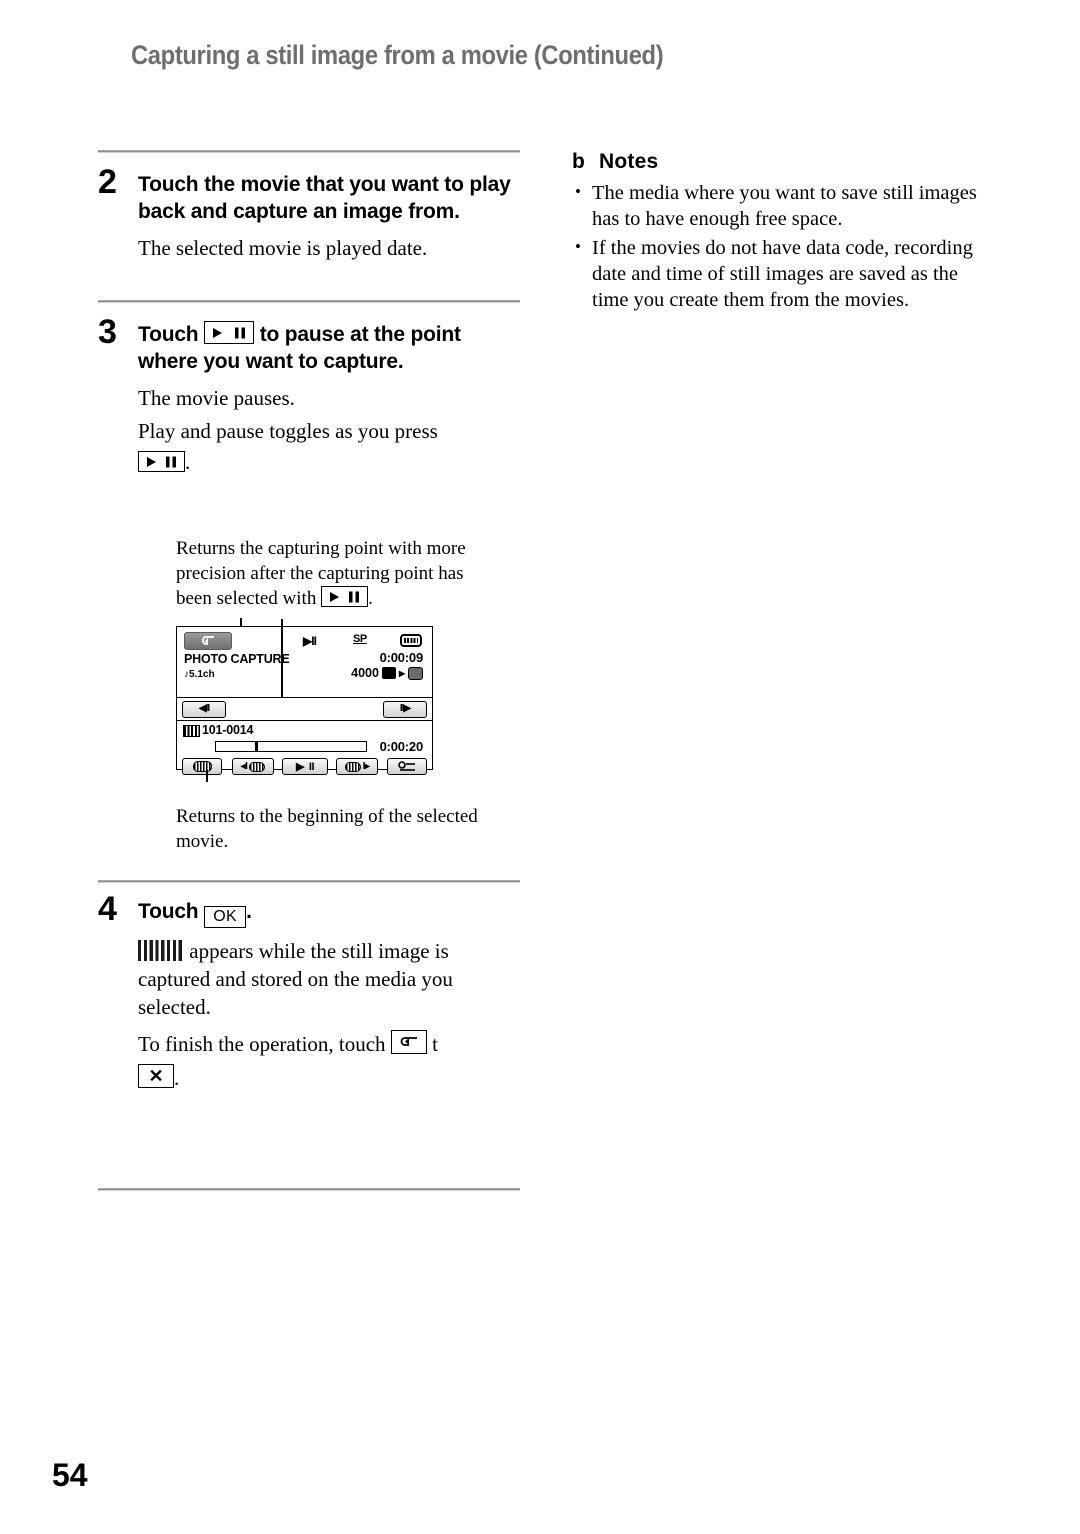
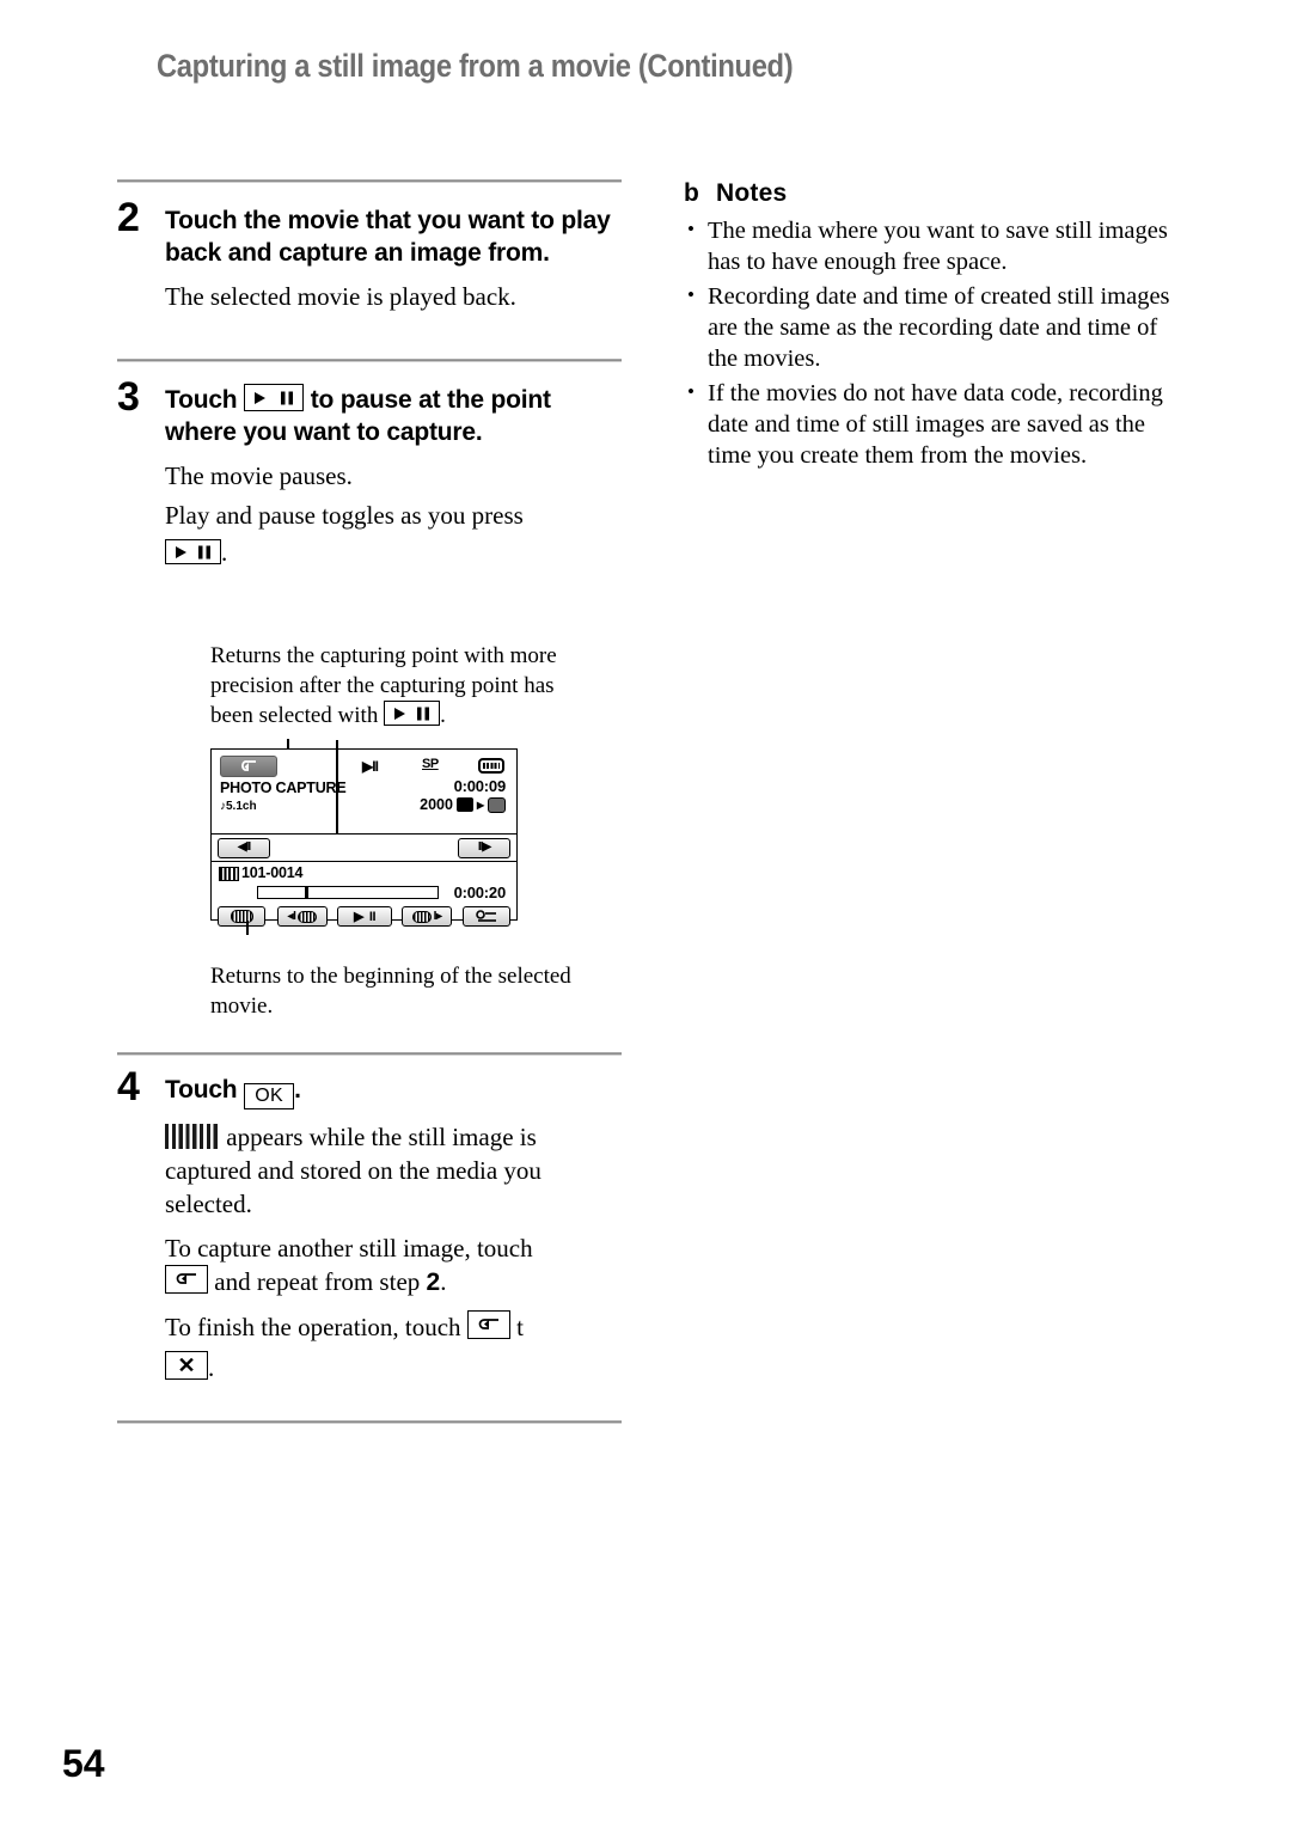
  Capturing a still image from a movie (Continued)
  2
  Touch the movie that you want to play back and capture an image from.
- The selected movie is played date.
+ The selected movie is played back.
  3
  Touch to pause at the point where you want to capture.
  The movie pauses.
  Play and pause toggles as you press
  .
  Returns the capturing point with more precision after the capturing point has been selected with .
  PHOTO CAPTURE
  ♪5.1ch
  ▶II
  SP
  0:00:09
- 4000
+ 2000
  ▸
  ◀II
  II▶
  101-0014
  0:00:20
  ◂I
  ▶
  II
  I▸
  Returns to the beginning of the selected movie.
  4
  Touch OK .
  appears while the still image is captured and stored on the media you selected.
+ To capture another still image, touch
+ and repeat from step 2.
  To finish the operation, touch t
  ✕
  .
  b Notes
  The media where you want to save still images has to have enough free space.
+ Recording date and time of created still images are the same as the recording date and time of the movies.
  If the movies do not have data code, recording date and time of still images are saved as the time you create them from the movies.
  54
